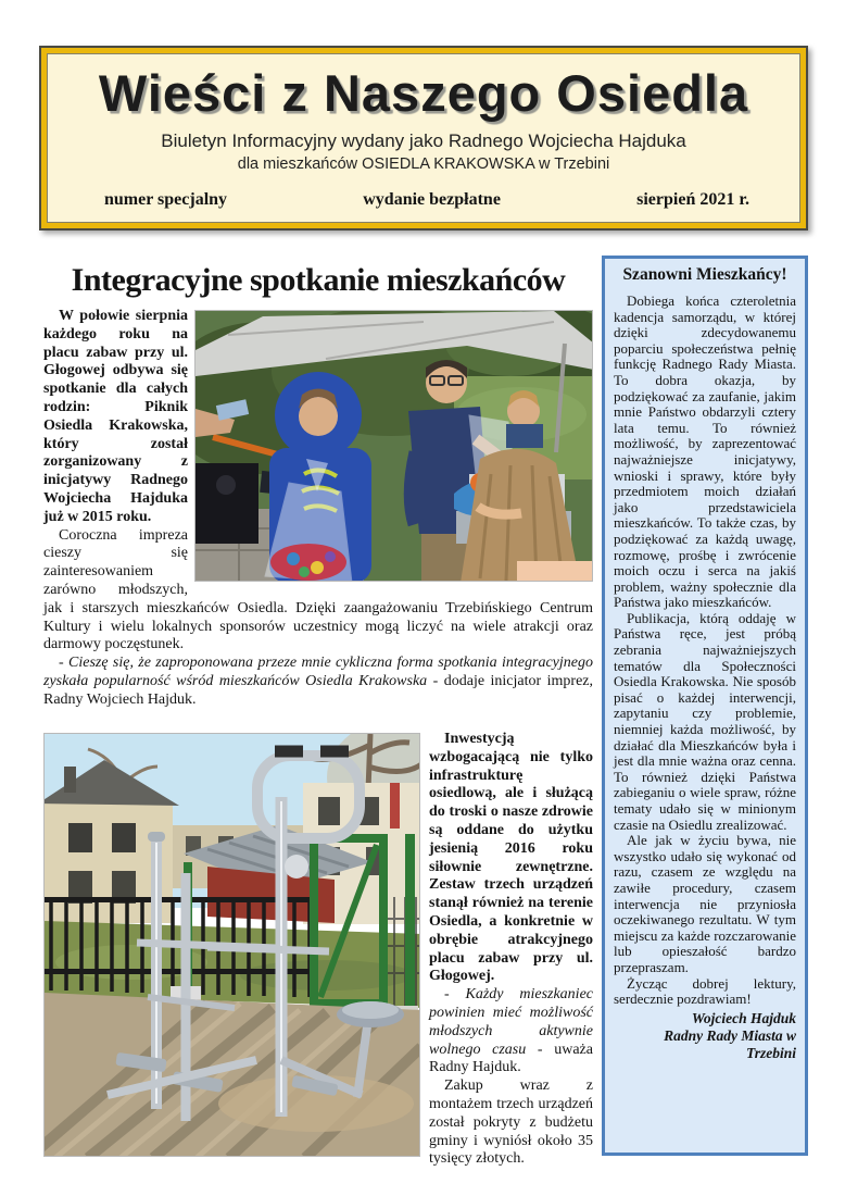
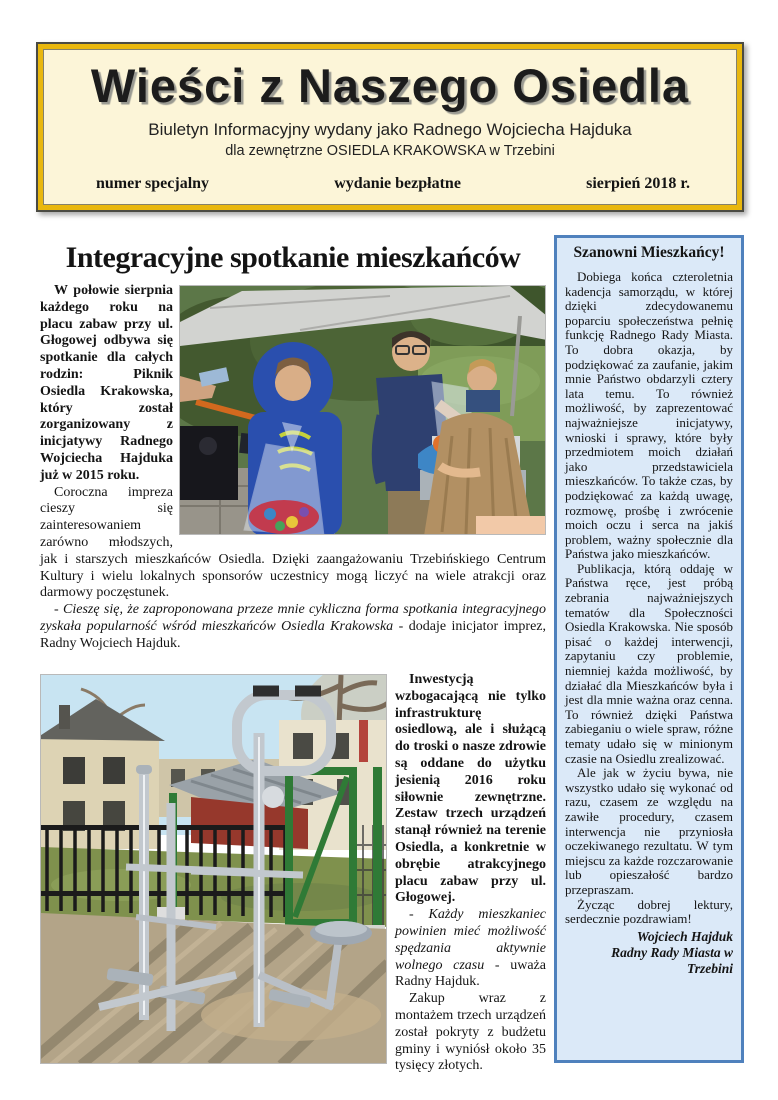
  Wieści z Naszego Osiedla
  Biuletyn Informacyjny wydany jako Radnego Wojciecha Hajduka
- dla mieszkańców OSIEDLA KRAKOWSKA w Trzebini
+ dla zewnętrzne OSIEDLA KRAKOWSKA w Trzebini
  numer specjalny
  wydanie bezpłatne
- sierpień 2021 r.
+ sierpień 2018 r.
  Integracyjne spotkanie mieszkańców
  W połowie sierpnia każdego roku na placu zabaw przy ul. Głogowej odbywa się spotkanie dla całych rodzin: Piknik Osiedla Krakowska, który został zorganizowany z inicjatywy Radnego Wojciecha Hajduka już w 2015 roku.
  Coroczna impreza cieszy się zainteresowaniem zarówno młodszych, jak i starszych mieszkańców Osiedla. Dzięki zaangażowaniu Trzebińskiego Centrum Kultury i wielu lokalnych sponsorów uczestnicy mogą liczyć na wiele atrakcji oraz darmowy poczęstunek.
  - Cieszę się, że zaproponowana przeze mnie cykliczna forma spotkania integracyjnego zyskała popularność wśród mieszkańców Osiedla Krakowska - dodaje inicjator imprez, Radny Wojciech Hajduk.
  Inwestycją wzbogacającą nie tylko infrastrukturę osiedlową, ale i służącą do troski o nasze zdrowie są oddane do użytku jesienią 2016 roku siłownie zewnętrzne. Zestaw trzech urządzeń stanął również na terenie Osiedla, a konkretnie w obrębie atrakcyjnego placu zabaw przy ul. Głogowej.
- - Każdy mieszkaniec powinien mieć możliwość młodszych aktywnie wolnego czasu - uważa Radny Hajduk.
+ - Każdy mieszkaniec powinien mieć możliwość spędzania aktywnie wolnego czasu - uważa Radny Hajduk.
  Zakup wraz z montażem trzech urządzeń został pokryty z budżetu gminy i wyniósł około 35 tysięcy złotych.
  Szanowni Mieszkańcy!
  Dobiega końca czteroletnia kadencja samorządu, w której dzięki zdecydowanemu poparciu społeczeństwa pełnię funkcję Radnego Rady Miasta. To dobra okazja, by podziękować za zaufanie, jakim mnie Państwo obdarzyli cztery lata temu. To również możliwość, by zaprezentować najważniejsze inicjatywy, wnioski i sprawy, które były przedmiotem moich działań jako przedstawiciela mieszkańców. To także czas, by podziękować za każdą uwagę, rozmowę, prośbę i zwrócenie moich oczu i serca na jakiś problem, ważny społecznie dla Państwa jako mieszkańców.
  Publikacja, którą oddaję w Państwa ręce, jest próbą zebrania najważniejszych tematów dla Społeczności Osiedla Krakowska. Nie sposób pisać o każdej interwencji, zapytaniu czy problemie, niemniej każda możliwość, by działać dla Mieszkańców była i jest dla mnie ważna oraz cenna. To również dzięki Państwa zabieganiu o wiele spraw, różne tematy udało się w minionym czasie na Osiedlu zrealizować.
  Ale jak w życiu bywa, nie wszystko udało się wykonać od razu, czasem ze względu na zawiłe procedury, czasem interwencja nie przyniosła oczekiwanego rezultatu. W tym miejscu za każde rozczarowanie lub opieszałość bardzo przepraszam.
  Życząc dobrej lektury, serdecznie pozdrawiam!
  Wojciech Hajduk
  Radny Rady Miasta w Trzebini
